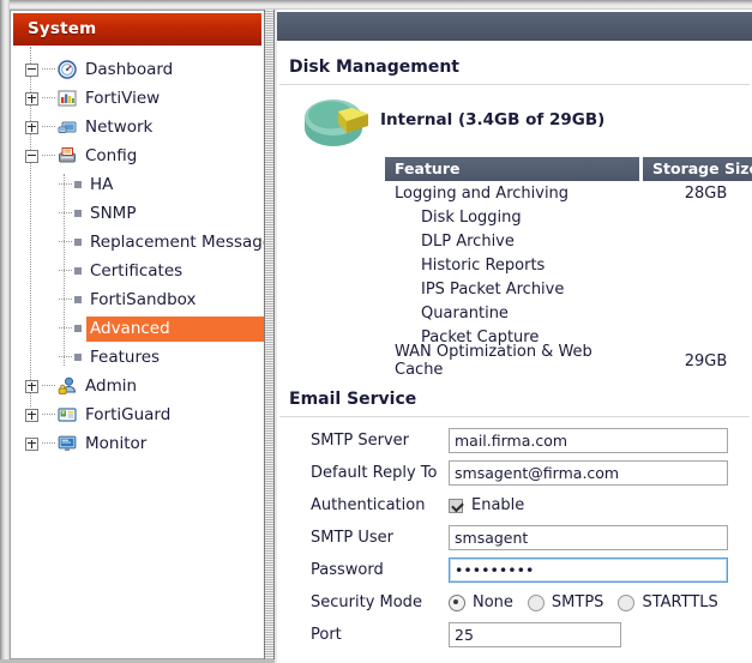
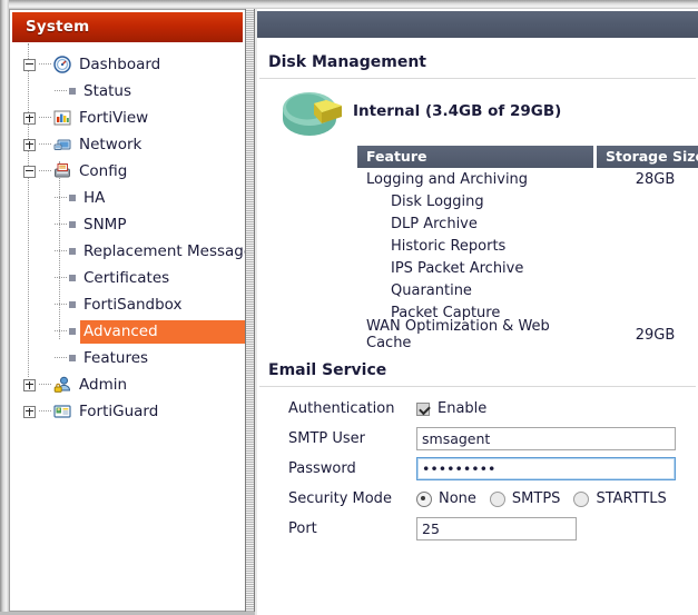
  System
  Dashboard
+ Status
  FortiView
  Network
  Config
  HA
  SNMP
  Replacement Messag
  Certificates
  FortiSandbox
  Advanced
  Features
  Admin
  FortiGuard
- Monitor
  Disk Management
  Internal (3.4GB of 29GB)
  Feature
  Storage Siz
  Logging and Archiving
  28GB
  Disk Logging
  DLP Archive
  Historic Reports
  IPS Packet Archive
  Quarantine
  Packet Capture
  WAN Optimization & Web Cache
  29GB
  Email Service
- SMTP Server
- mail.firma.com
- Default Reply To
- smsagent@firma.com
  Authentication
  Enable
  SMTP User
  smsagent
  Password
  •••••••••
  Security Mode
  None
  SMTPS
  STARTTLS
  Port
  25
